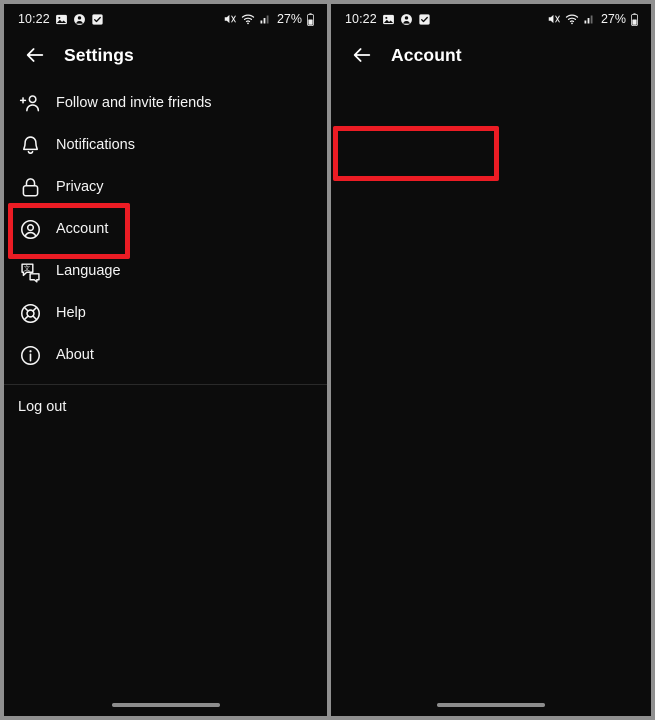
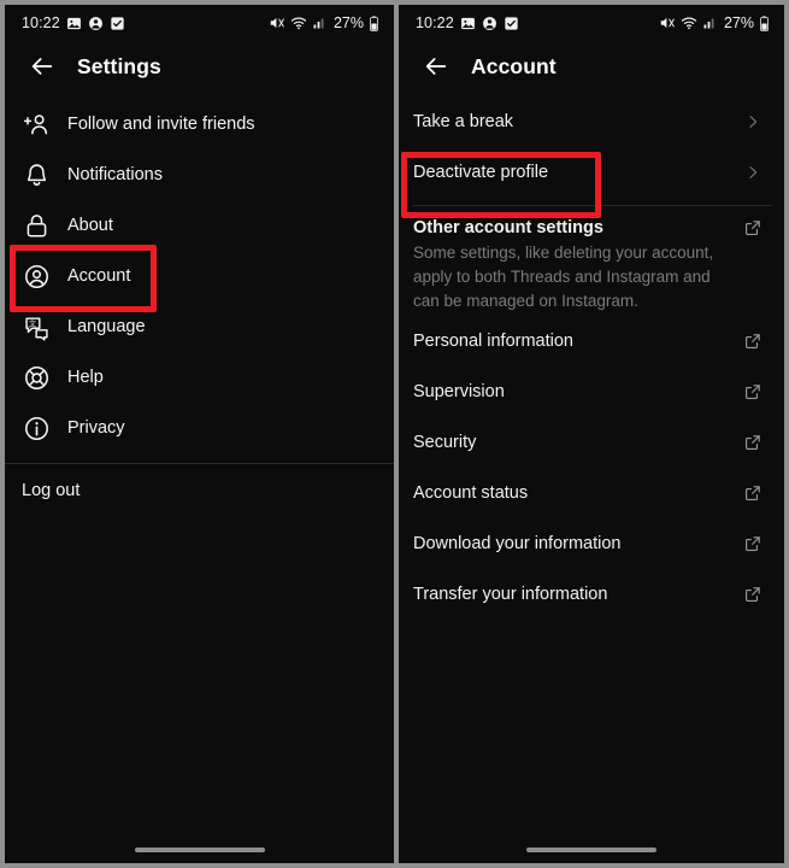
  10:22
  27%
  Settings
  Follow and invite friends
  Notifications
- Privacy
+ About
  Account
  Language
  Help
- About
+ Privacy
  Log out
  10:22
  27%
  Account
+ Take a break
+ Deactivate profile
+ Other account settings
+ Some settings, like deleting your account, apply to both Threads and Instagram and can be managed on Instagram.
+ Personal information
+ Supervision
+ Security
+ Account status
+ Download your information
+ Transfer your information
